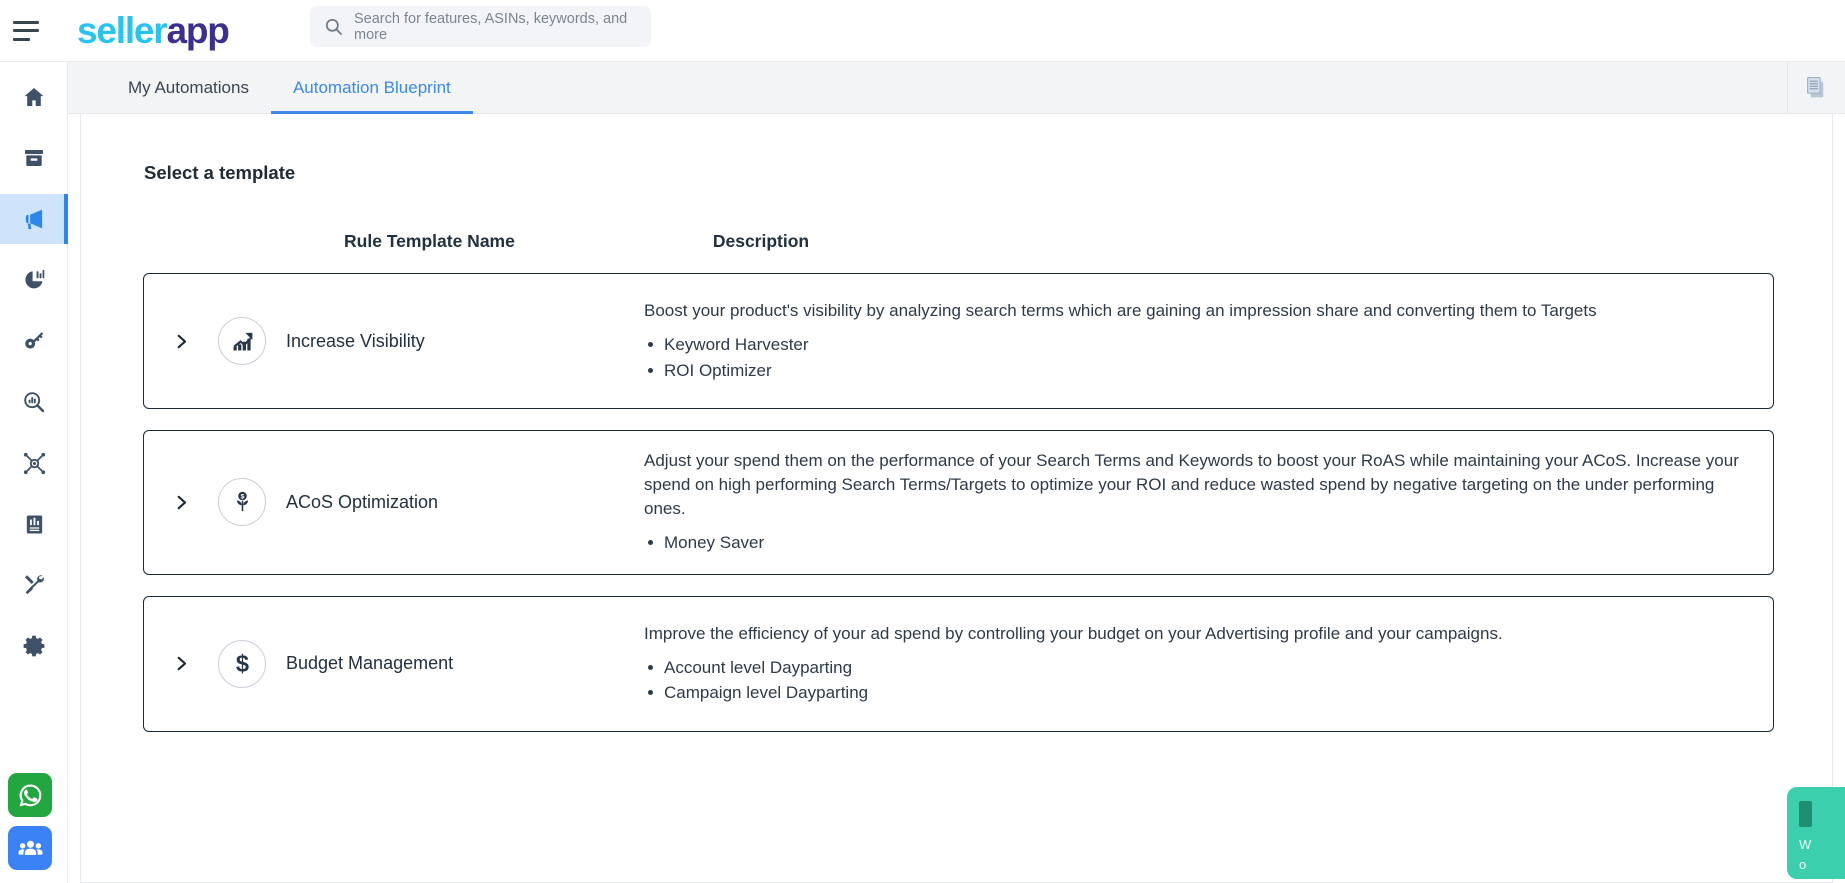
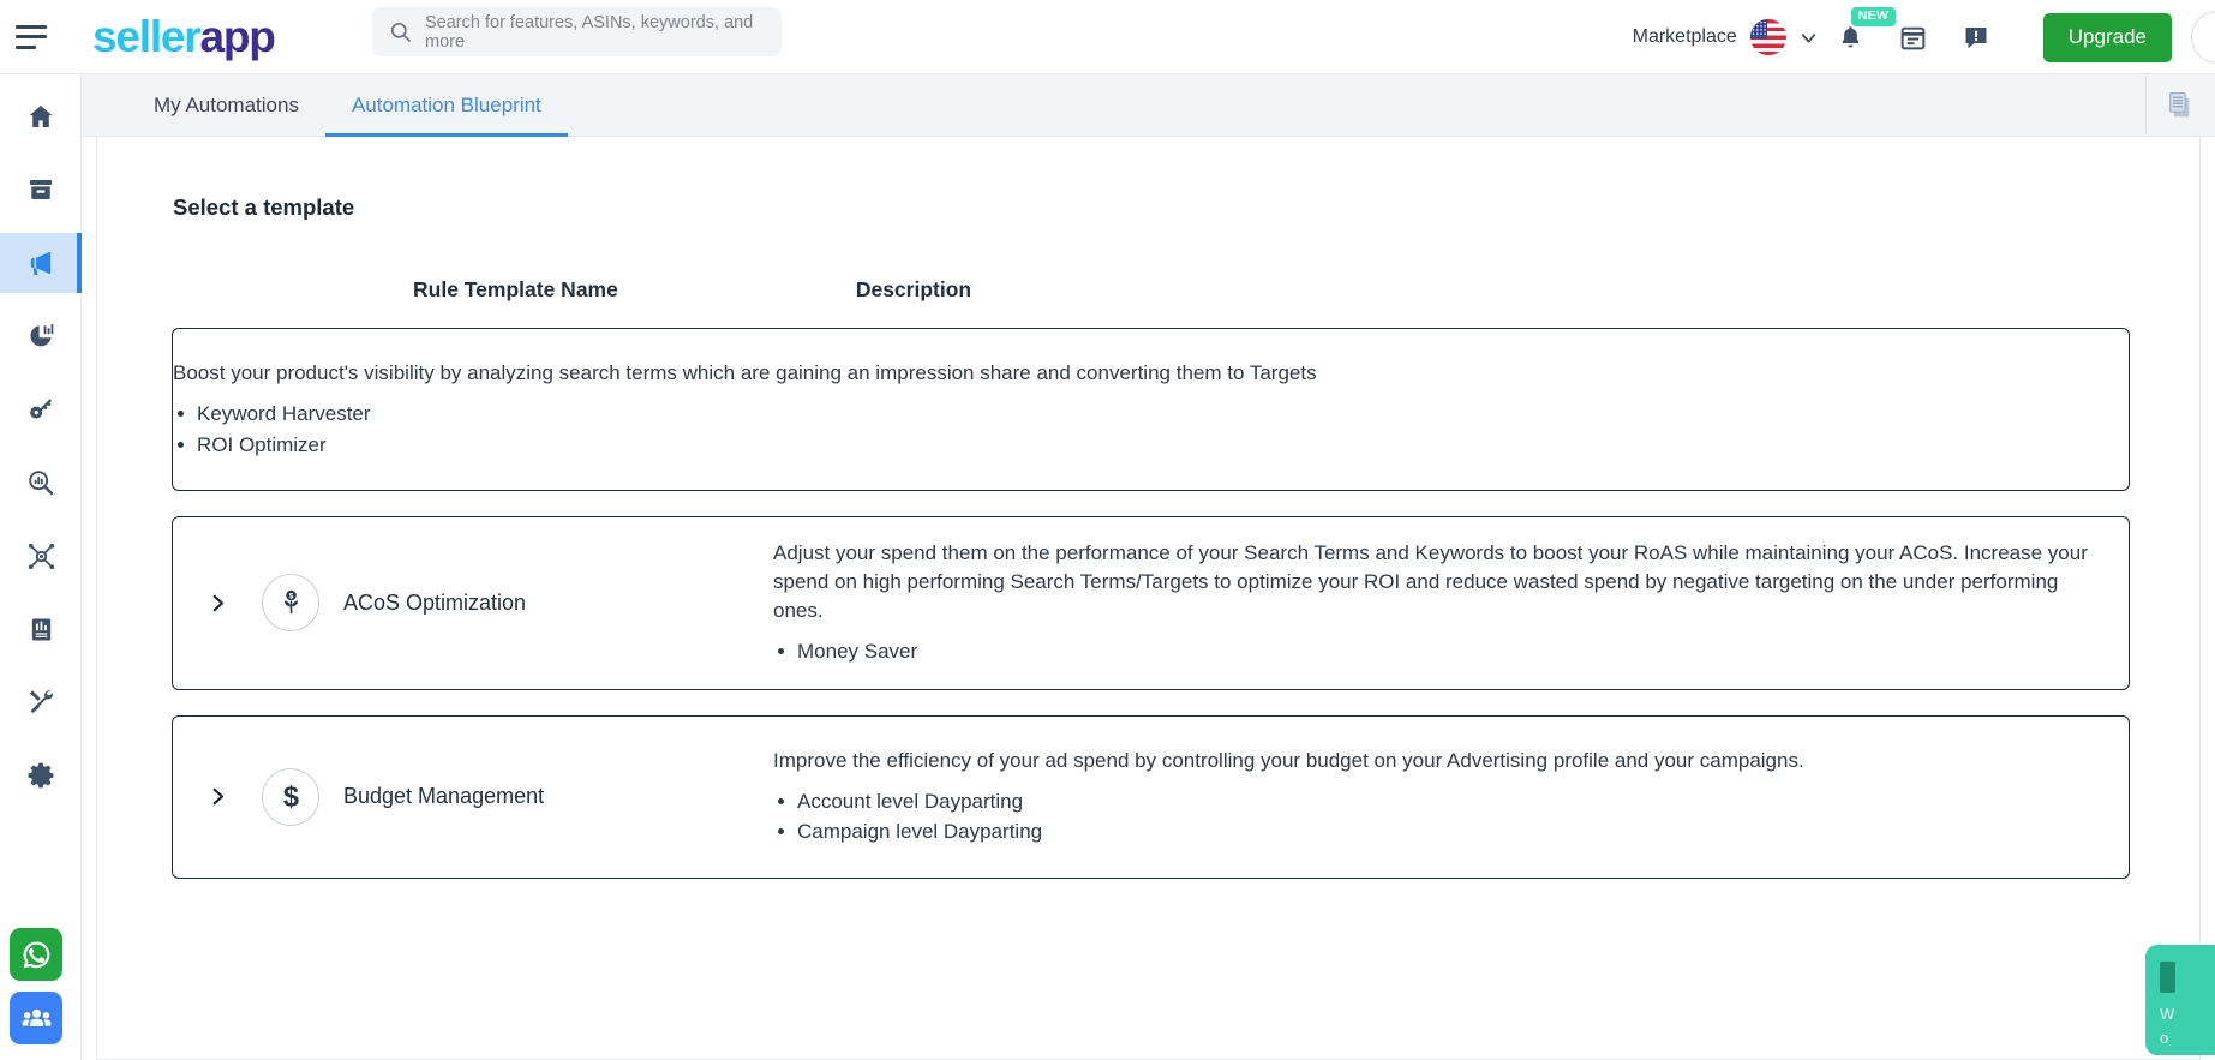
  sellerapp
  Search for features, ASINs, keywords, and more
+ Marketplace
+ NEW
+ Upgrade
  My Automations
  Automation Blueprint
  Select a template
  Rule Template Name
  Description
- Increase Visibility
  Boost your product's visibility by analyzing search terms which are gaining an impression share and converting them to Targets
  Keyword Harvester
  ROI Optimizer
  ACoS Optimization
  Adjust your spend them on the performance of your Search Terms and Keywords to boost your RoAS while maintaining your ACoS. Increase your spend on high performing Search Terms/Targets to optimize your ROI and reduce wasted spend by negative targeting on the under performing ones.
  Money Saver
  $
  Budget Management
  Improve the efficiency of your ad spend by controlling your budget on your Advertising profile and your campaigns.
  Account level Dayparting
  Campaign level Dayparting
  W
  o
